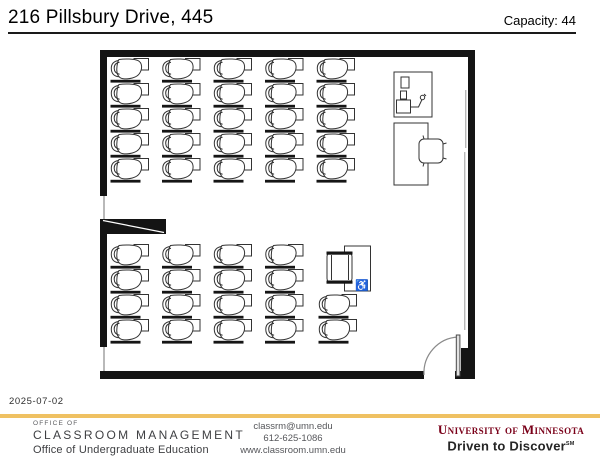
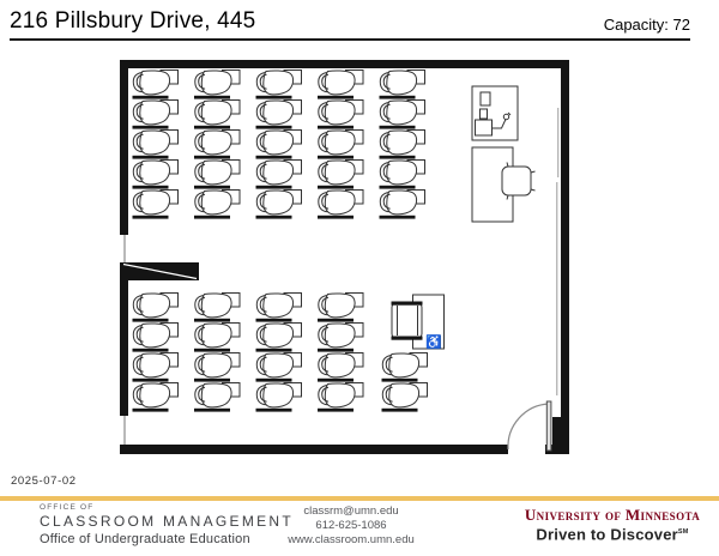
  216 Pillsbury Drive, 445
- Capacity: 44
+ Capacity: 72
  ♿
  2025-07-02
  CLASSROOM MANAGEMENT
  Office of Undergraduate Education
  classrm@umn.edu
  612-625-1086
  www.classroom.umn.edu
  University of Minnesota
  Driven to Discover
